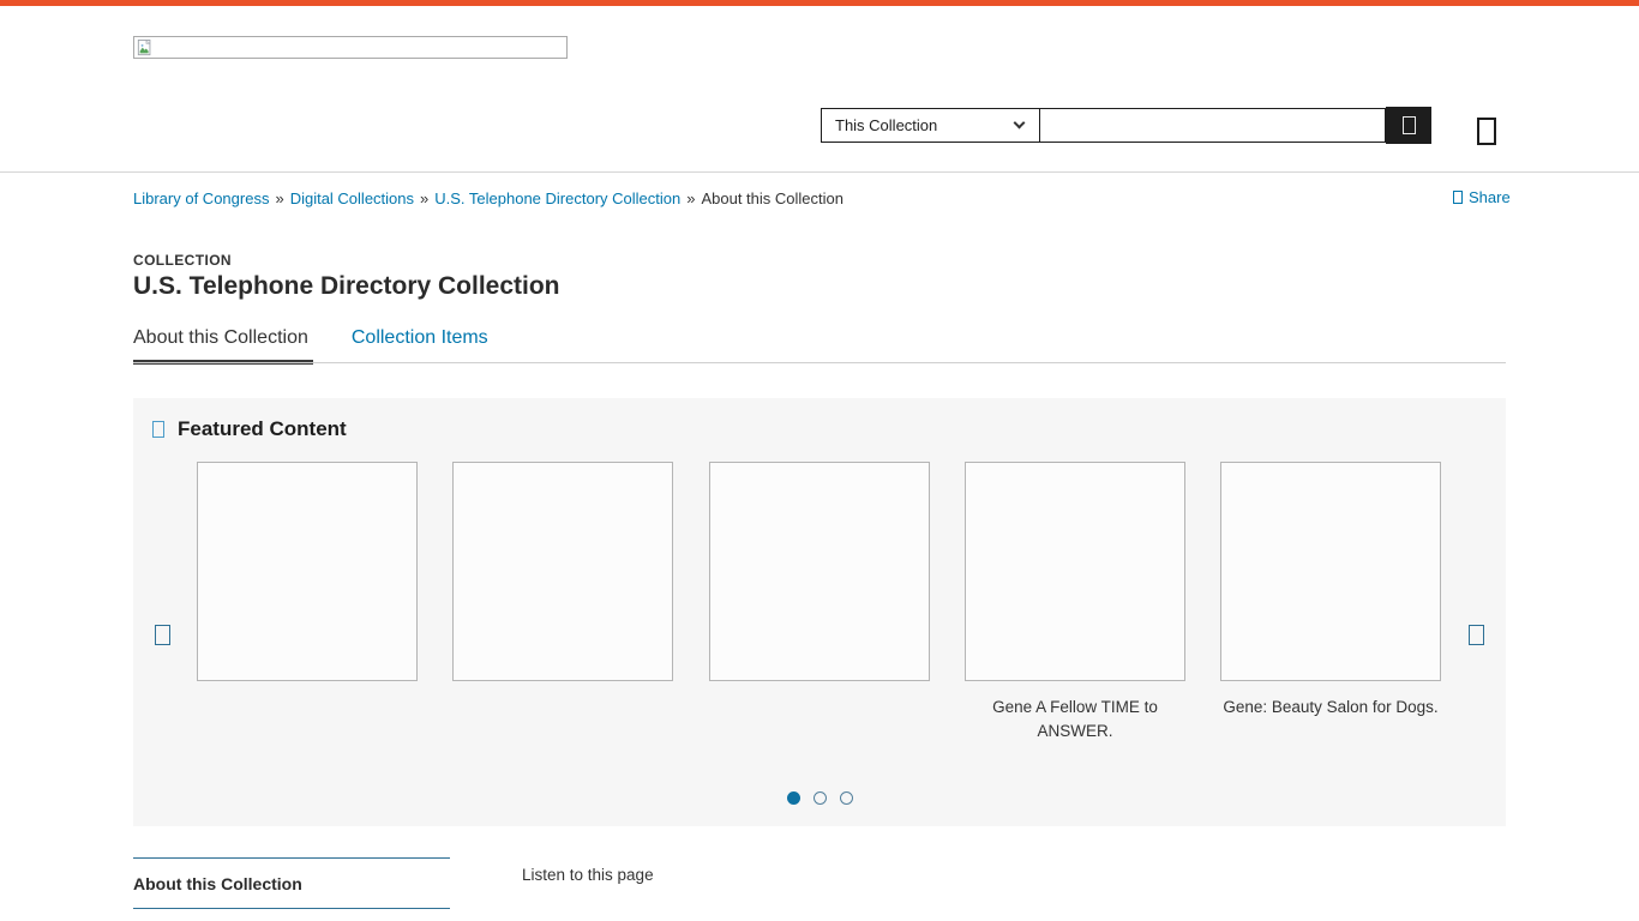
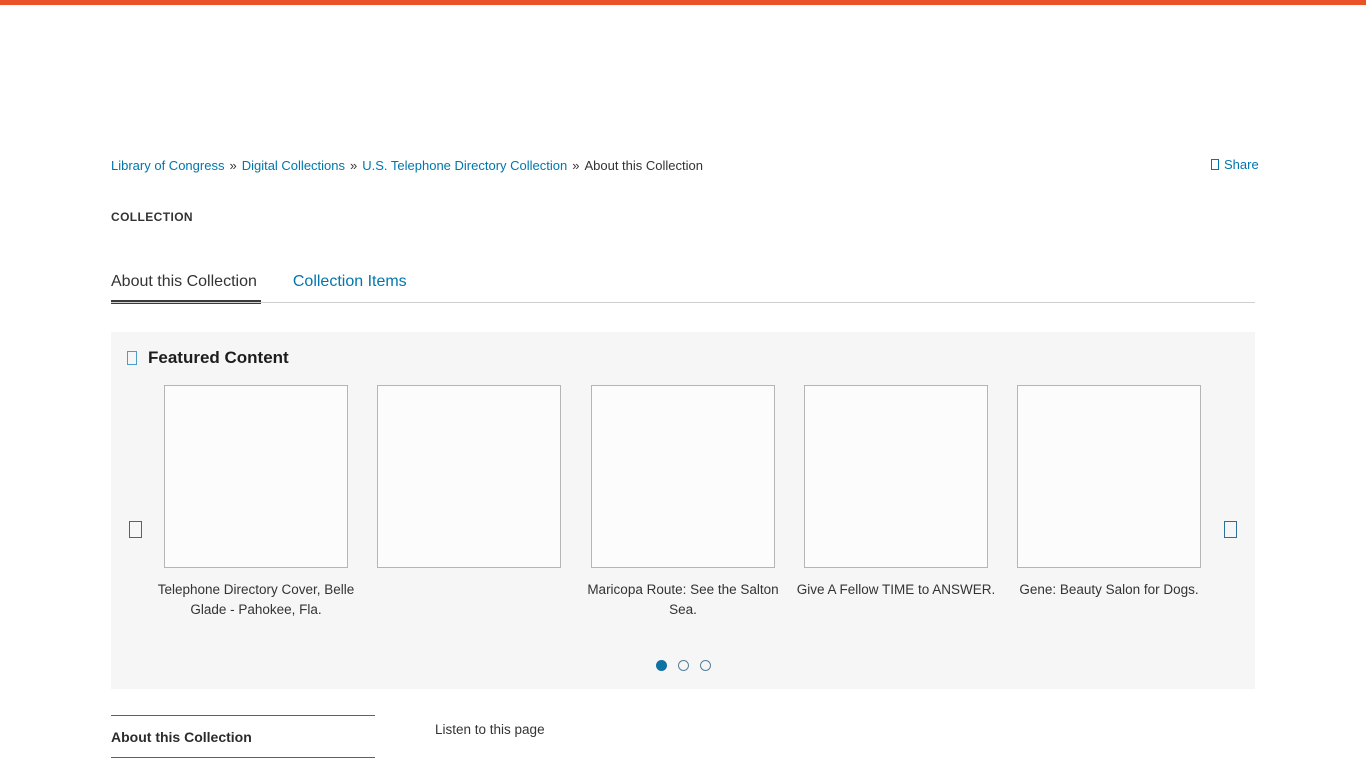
- This Collection
  Library of Congress » Digital Collections » U.S. Telephone Directory Collection » About this Collection
  Share
  COLLECTION
- U.S. Telephone Directory Collection
  About this Collection
  Collection Items
  Featured Content
+ Telephone Directory Cover, Belle Glade - Pahokee, Fla.
+ Maricopa Route: See the Salton Sea.
- Gene A Fellow TIME to ANSWER.
+ Give A Fellow TIME to ANSWER.
  Gene: Beauty Salon for Dogs.
  About this Collection
  Listen to this page
